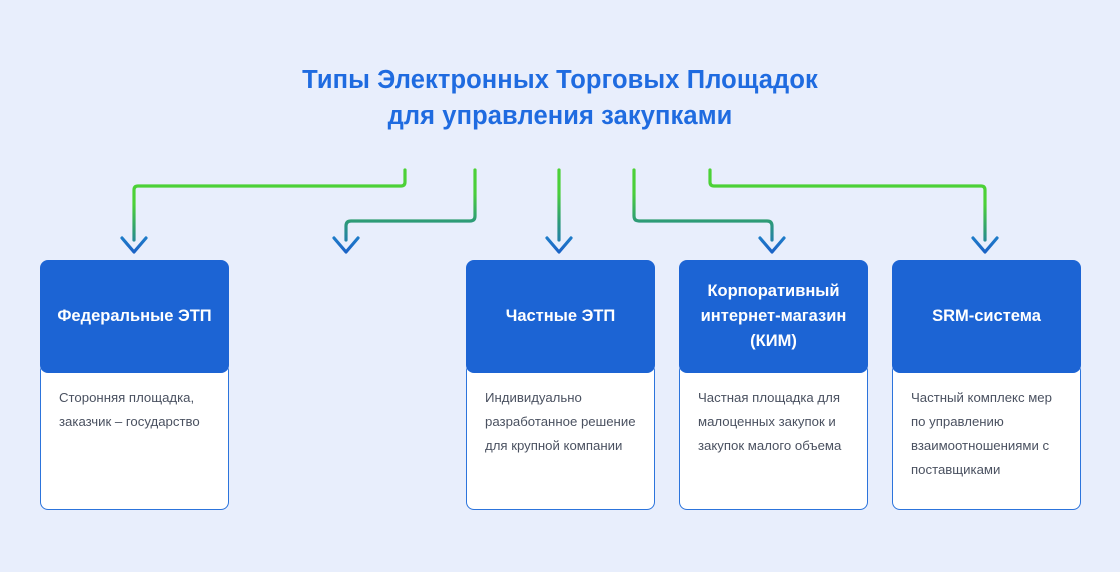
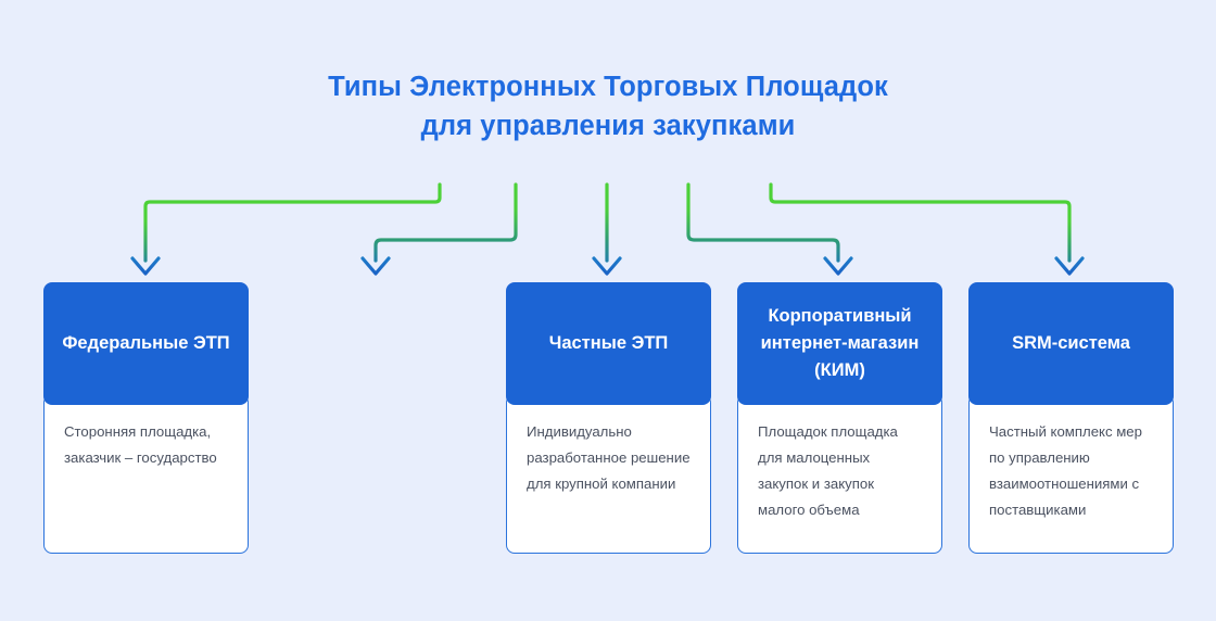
  Типы Электронных Торговых Площадок
  для управления закупками
  Федеральные ЭТП
  Сторонняя площадка, заказчик – государство
  Частные ЭТП
  Индивидуально разработанное решение для крупной компании
  Корпоративный интернет-магазин (КИМ)
- Частная площадка для малоценных закупок и закупок малого объема
+ Площадок площадка для малоценных закупок и закупок малого объема
  SRM-система
  Частный комплекс мер по управлению взаимоотношениями с поставщиками
